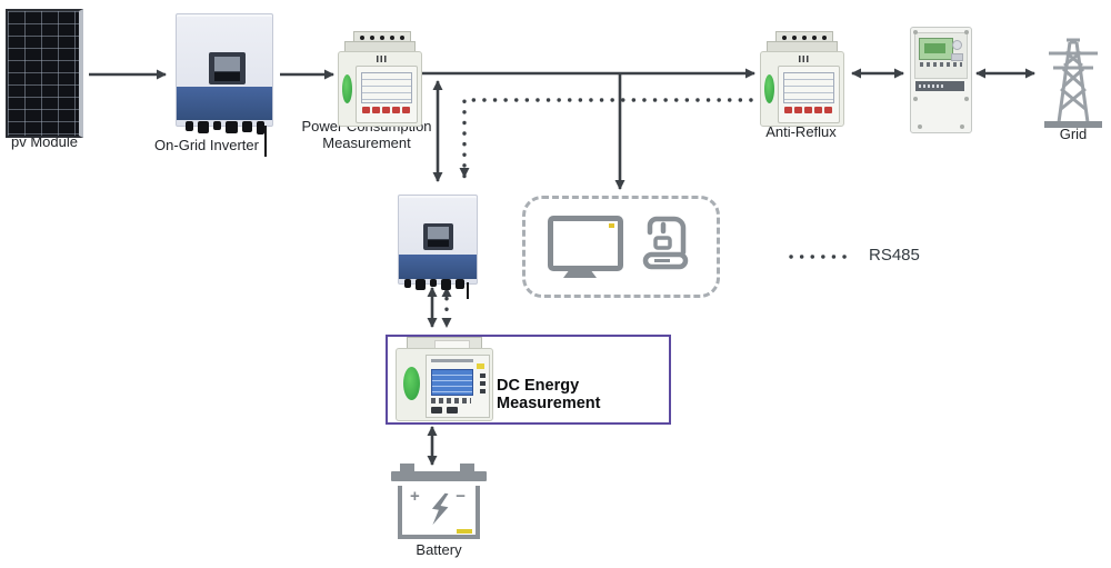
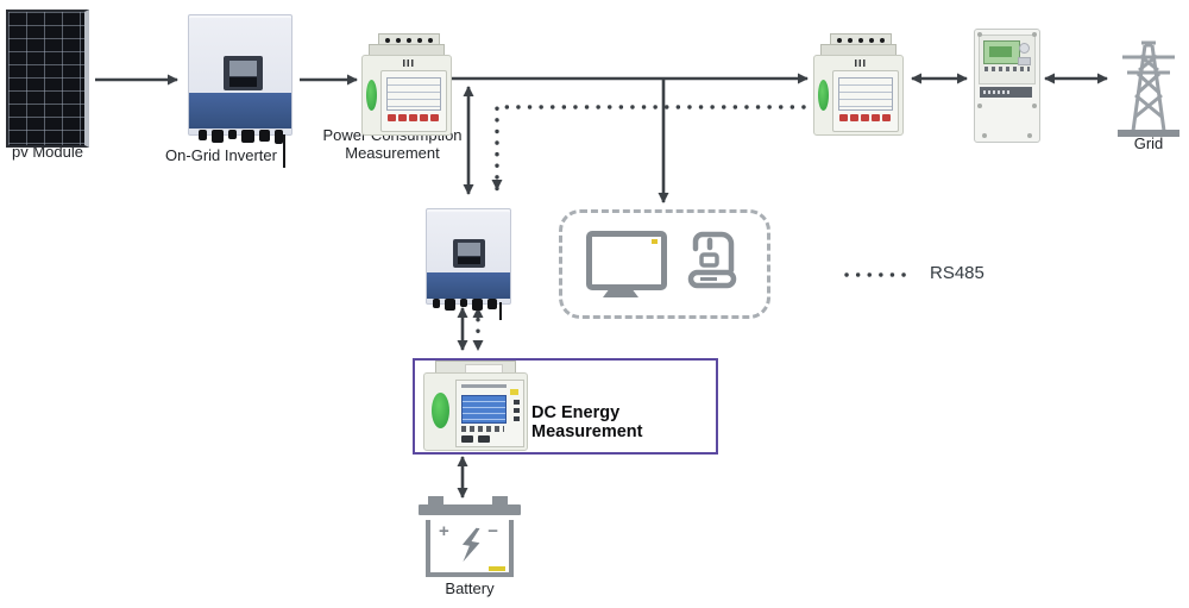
  pv Module
  On-Grid Inverter
  Measurement
- Anti-Reflux
  Grid
  RS485
  DC Energy Measurement
  +
  −
  Battery
